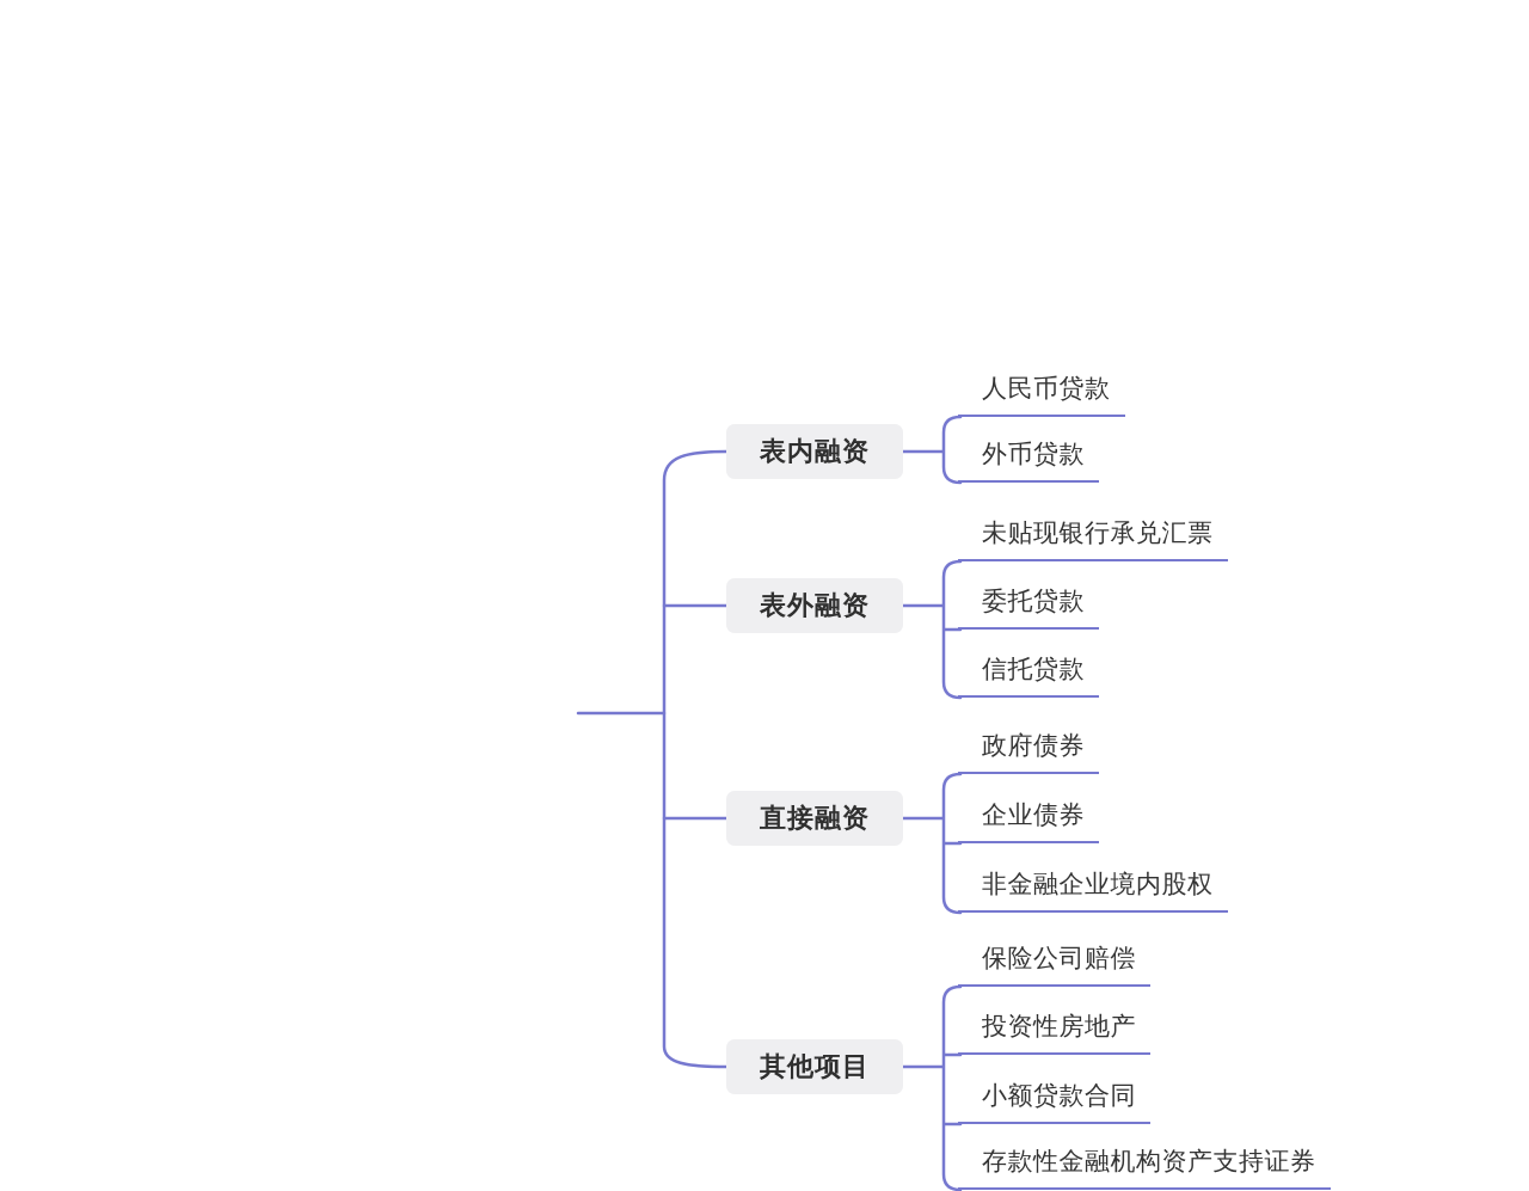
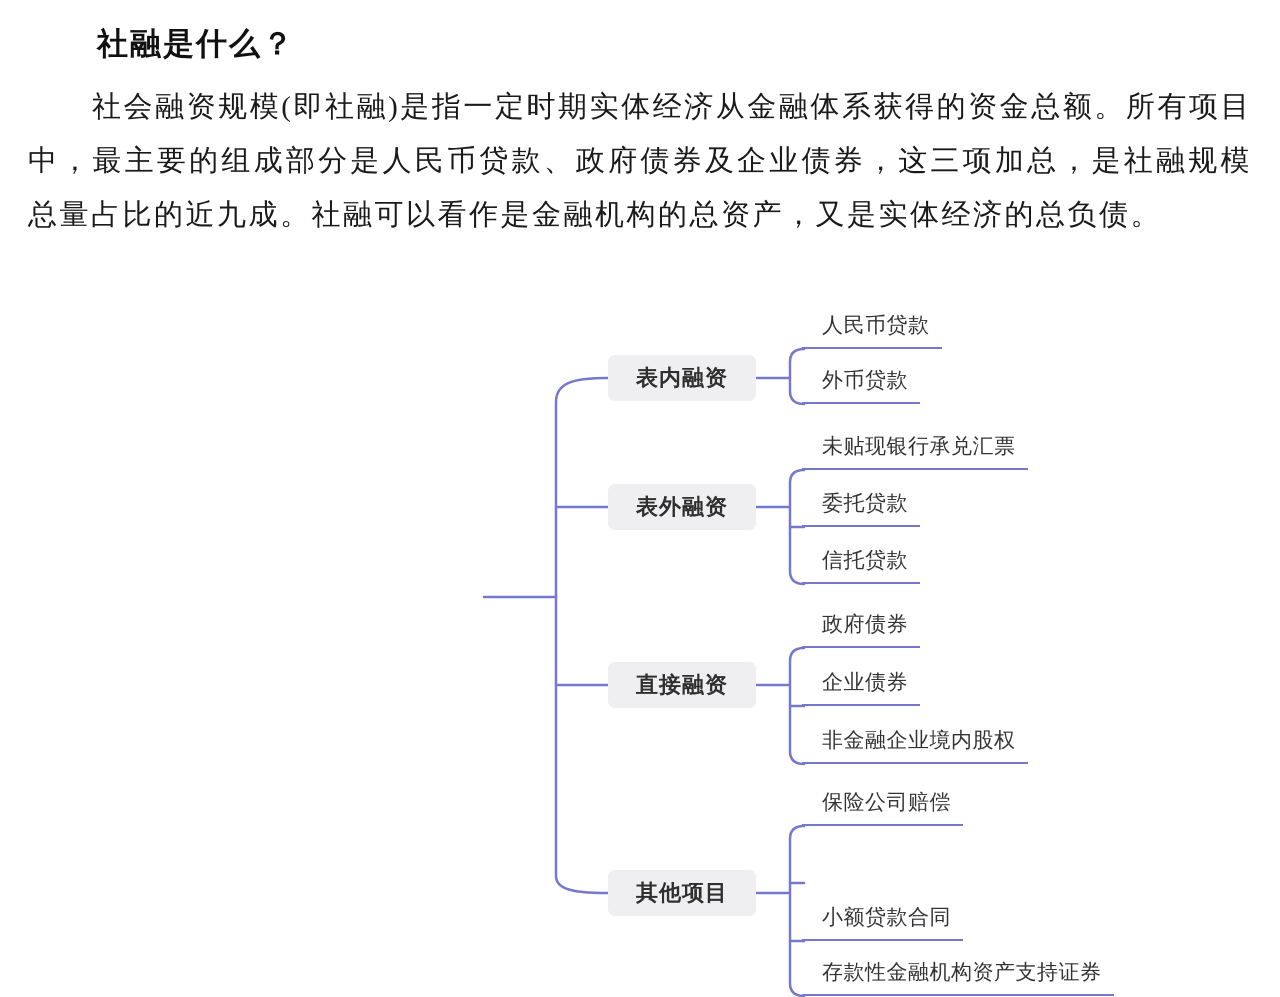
+ 社融是什么？
+ 社会融资规模(即社融)是指一定时期实体经济从金融体系获得的资金总额。所有项目中，最主要的组成部分是人民币贷款、政府债券及企业债券，这三项加总，是社融规模总量占比的近九成。社融可以看作是金融机构的总资产，又是实体经济的总负债。
  表内融资
  表外融资
  直接融资
  其他项目
  人民币贷款
  外币贷款
  未贴现银行承兑汇票
  委托贷款
  信托贷款
  政府债券
  企业债券
  非金融企业境内股权
  保险公司赔偿
- 投资性房地产
  小额贷款合同
  存款性金融机构资产支持证券
